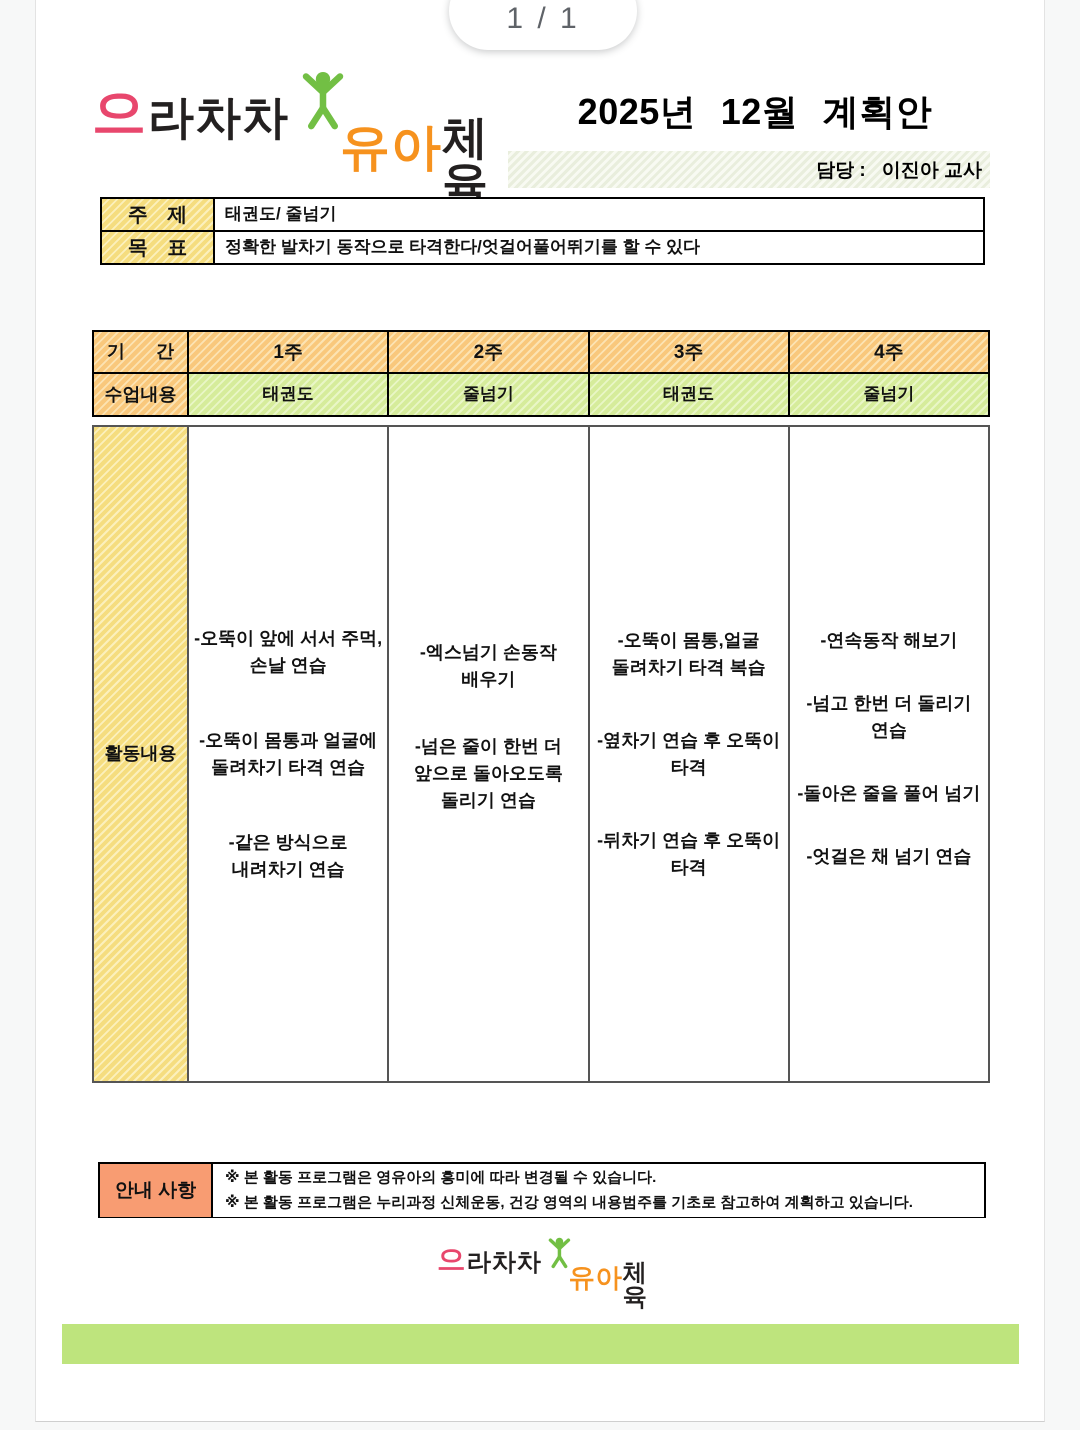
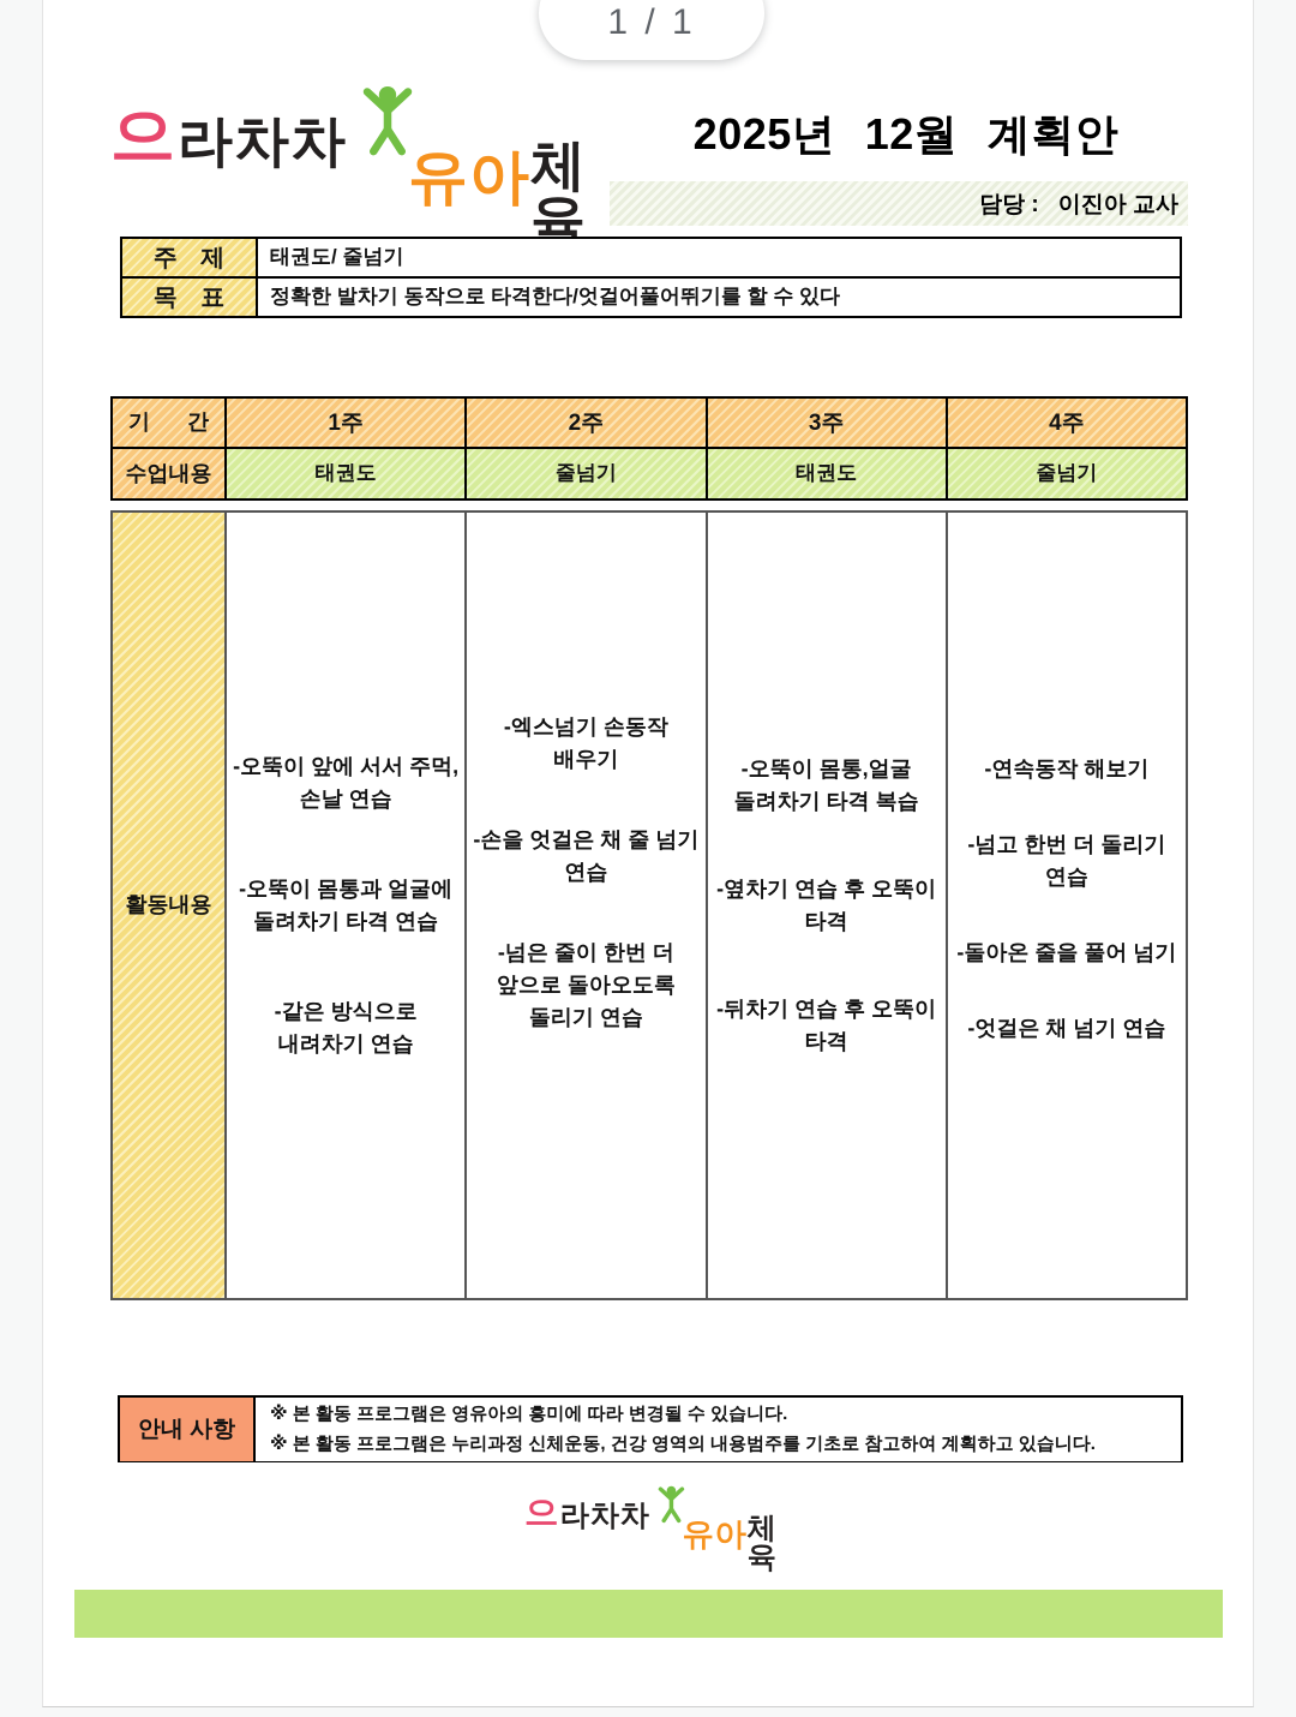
  1 / 1
  으
  라차차
  유아
  체육
  2025년 12월 계획안
  담당 :
  이진아 교사
  주 제
  태권도/ 줄넘기
  목 표
  정확한 발차기 동작으로 타격한다/엇걸어풀어뛰기를 할 수 있다
  기 간
  1주
  2주
  3주
  4주
  수업내용
  태권도
  줄넘기
  태권도
  줄넘기
  활동내용
  -오뚝이 앞에 서서 주먹,손날 연습
  -오뚝이 몸통과 얼굴에 돌려차기 타격 연습
  -같은 방식으로 내려차기 연습
  -엑스넘기 손동작 배우기
+ -손을 엇걸은 채 줄 넘기 연습
  -넘은 줄이 한번 더 앞으로 돌아오도록 돌리기 연습
  -오뚝이 몸통,얼굴 돌려차기 타격 복습
  -옆차기 연습 후 오뚝이 타격
  -뒤차기 연습 후 오뚝이 타격
  -연속동작 해보기
  -넘고 한번 더 돌리기 연습
  -돌아온 줄을 풀어 넘기
  -엇걸은 채 넘기 연습
  안내 사항
  ※ 본 활동 프로그램은 영유아의 흥미에 따라 변경될 수 있습니다.
  ※ 본 활동 프로그램은 누리과정 신체운동, 건강 영역의 내용범주를 기초로 참고하여 계획하고 있습니다.
  으
  라차차
  유아
  체육
